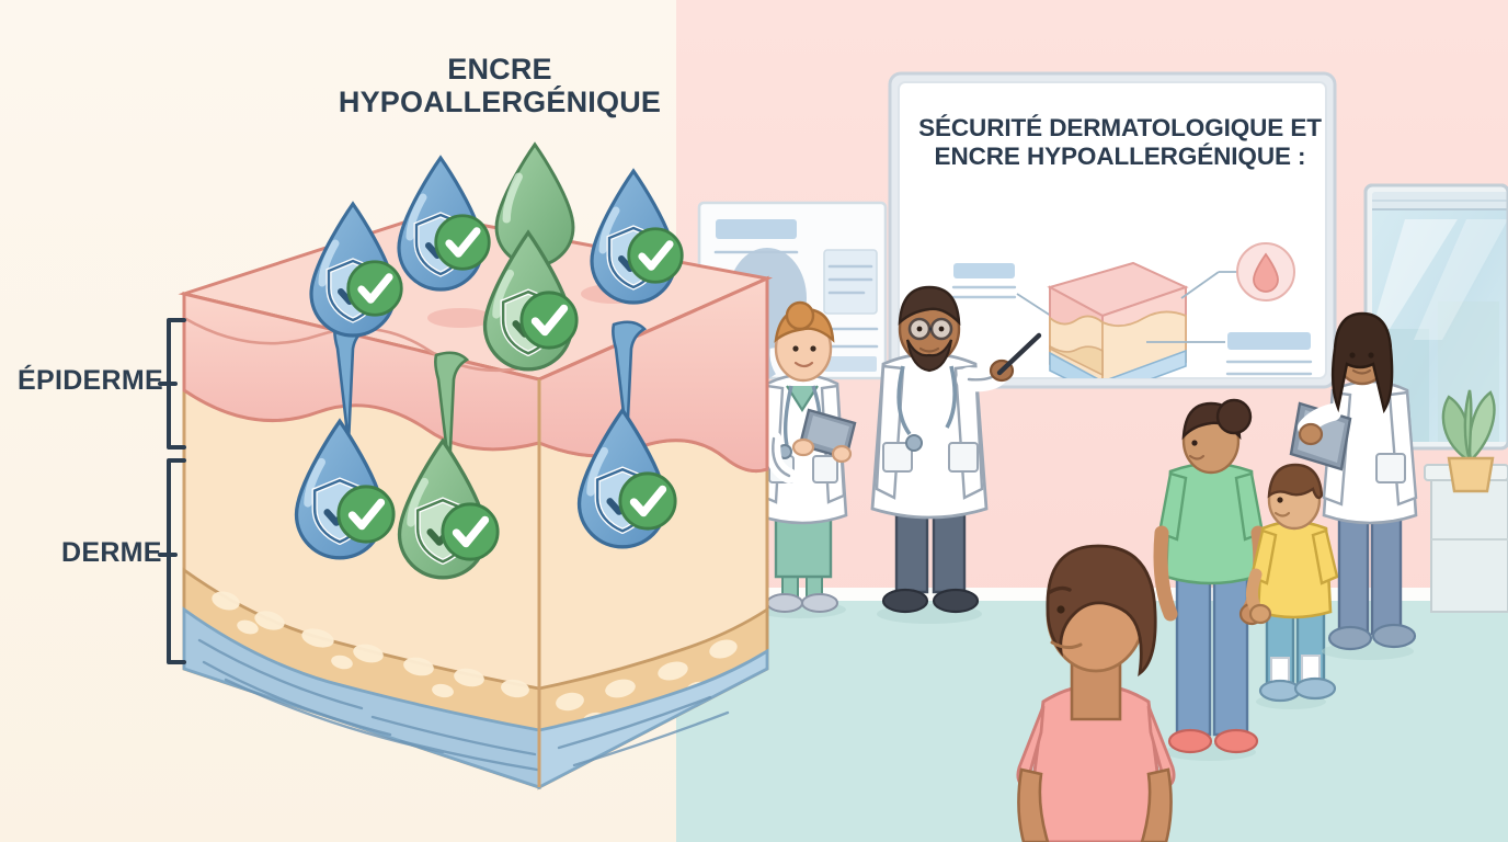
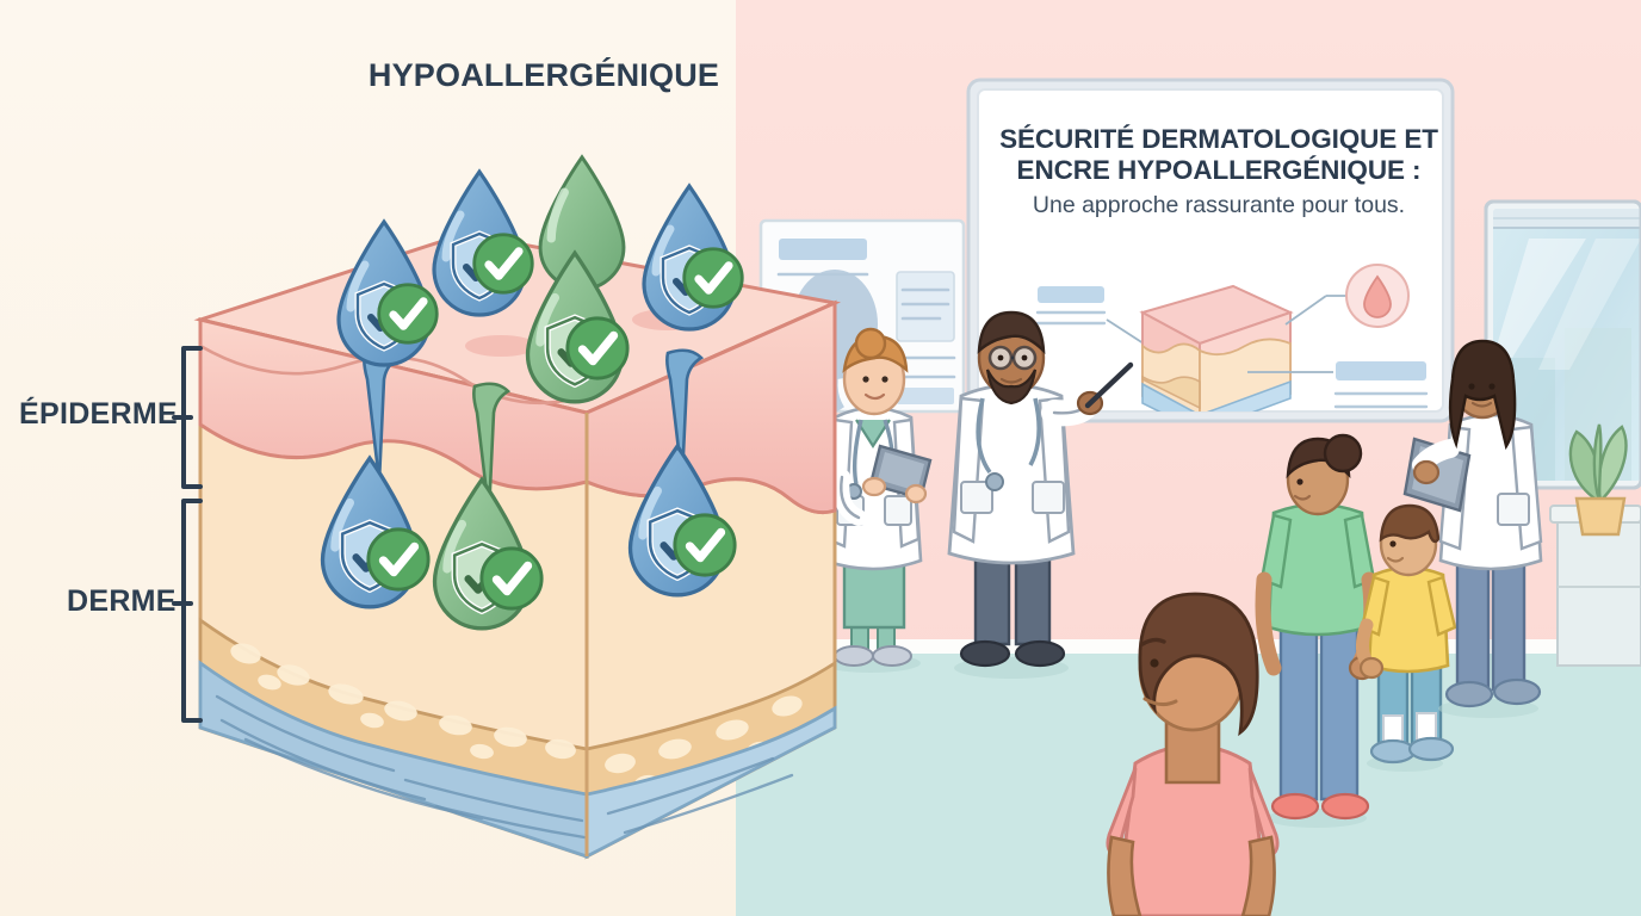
- ENCRE
  HYPOALLERGÉNIQUE
  ÉPIDERME
  DERME
  SÉCURITÉ DERMATOLOGIQUE ET
  ENCRE HYPOALLERGÉNIQUE :
+ Une approche rassurante pour tous.
